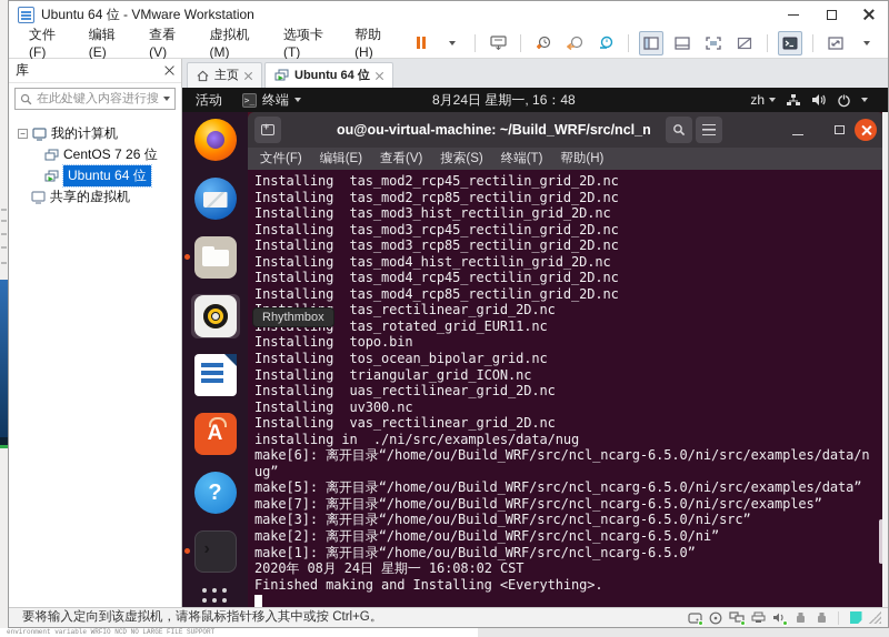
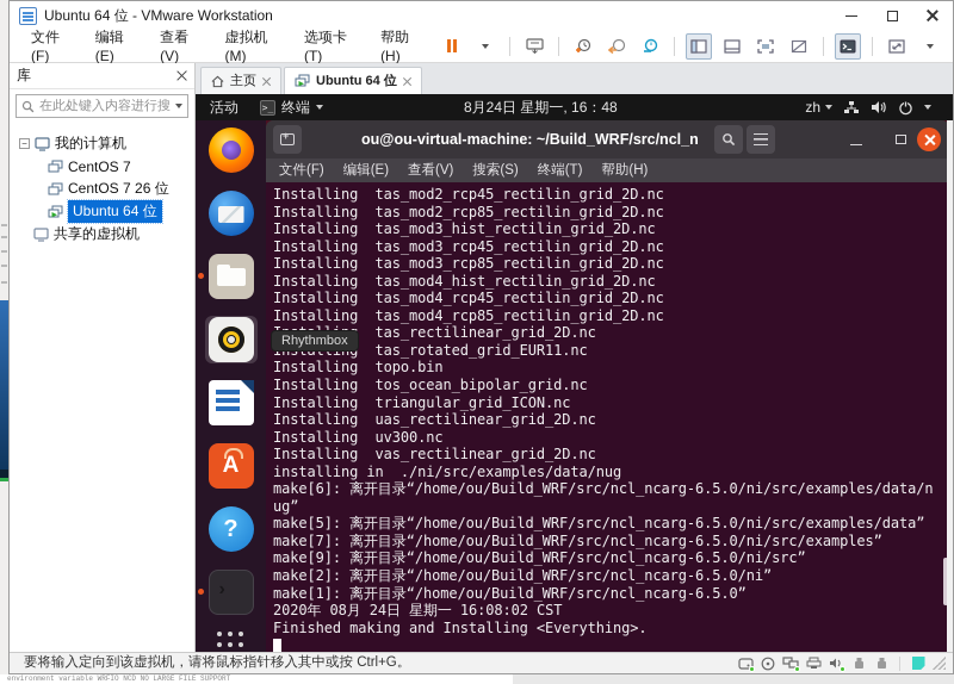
  Ubuntu 64 位 - VMware Workstation
  文件(F)
  编辑(E)
  查看(V)
  虚拟机(M)
  选项卡(T)
  帮助(H)
  库
  在此处键入内容进行搜
  −
  我的计算机
+ CentOS 7
  CentOS 7 26 位
  Ubuntu 64 位
  共享的虚拟机
  主页
  Ubuntu 64 位
  活动
  >_
  终端
  8月24日 星期一, 16：48
  zh
  A
  ?
  ou@ou-virtual-machine: ~/Build_WRF/src/ncl_n
  文件(F)
  编辑(E)
  查看(V)
  搜索(S)
  终端(T)
  帮助(H)
  Installing tas_mod2_rcp45_rectilin_grid_2D.nc
  Installing tas_mod2_rcp85_rectilin_grid_2D.nc
  Installing tas_mod3_hist_rectilin_grid_2D.nc
  Installing tas_mod3_rcp45_rectilin_grid_2D.nc
  Installing tas_mod3_rcp85_rectilin_grid_2D.nc
  Installing tas_mod4_hist_rectilin_grid_2D.nc
  Installing tas_mod4_rcp45_rectilin_grid_2D.nc
  Installing tas_mod4_rcp85_rectilin_grid_2D.nc
  tas_rectilinear_grid_2D.nc
  tas_rotated_grid_EUR11.nc
  Installing topo.bin
  Installing tos_ocean_bipolar_grid.nc
  Installing triangular_grid_ICON.nc
  Installing uas_rectilinear_grid_2D.nc
  Installing uv300.nc
  Installing vas_rectilinear_grid_2D.nc
  installing in ./ni/src/examples/data/nug
  make[6]: 离开目录“/home/ou/Build_WRF/src/ncl_ncarg-6.5.0/ni/src/examples/data/n
  ug”
  make[5]: 离开目录“/home/ou/Build_WRF/src/ncl_ncarg-6.5.0/ni/src/examples/data”
  make[7]: 离开目录“/home/ou/Build_WRF/src/ncl_ncarg-6.5.0/ni/src/examples”
- make[3]: 离开目录“/home/ou/Build_WRF/src/ncl_ncarg-6.5.0/ni/src”
+ make[9]: 离开目录“/home/ou/Build_WRF/src/ncl_ncarg-6.5.0/ni/src”
  make[2]: 离开目录“/home/ou/Build_WRF/src/ncl_ncarg-6.5.0/ni”
  make[1]: 离开目录“/home/ou/Build_WRF/src/ncl_ncarg-6.5.0”
  2020年 08月 24日 星期一 16:08:02 CST
  Finished making and Installing <Everything>.
  Rhythmbox
  要将输入定向到该虚拟机，请将鼠标指针移入其中或按 Ctrl+G。
